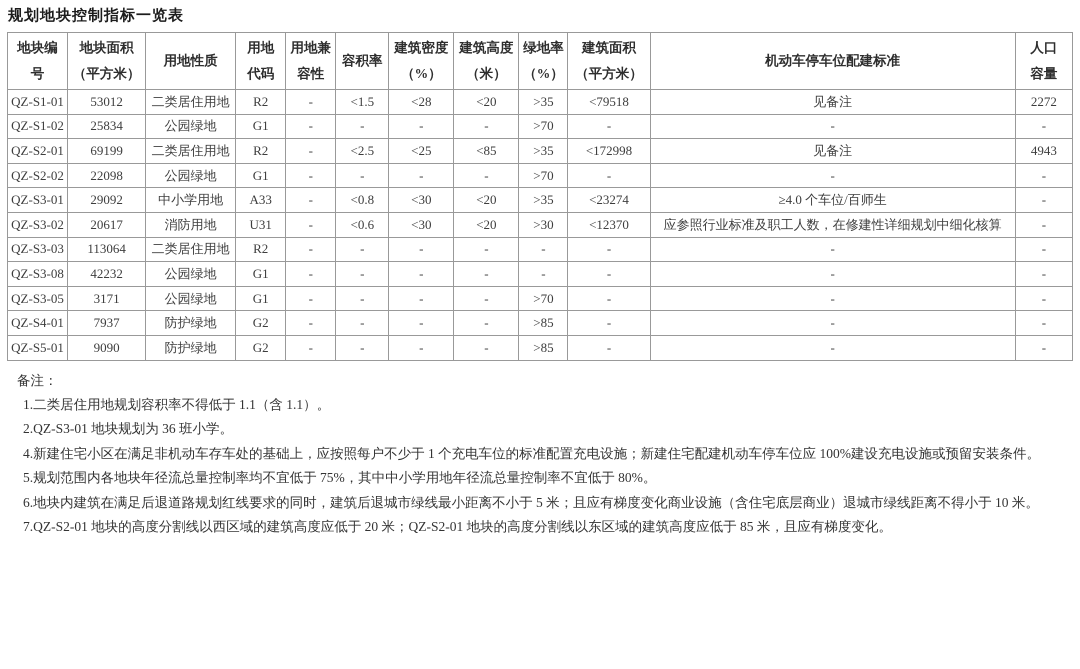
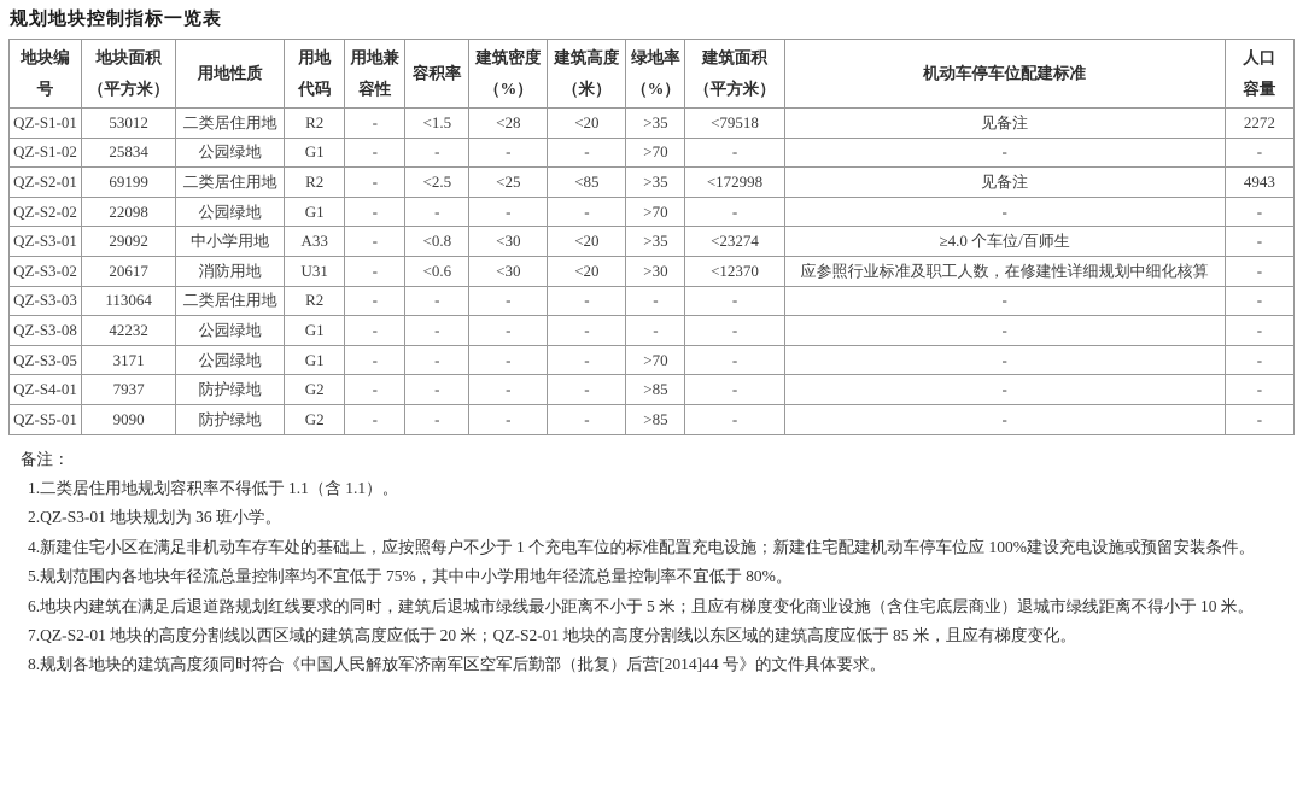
  规划地块控制指标一览表
  地块编 号	地块面积 （平方米）	用地性质	用地 代码	用地兼 容性	容积率	建筑密度 （%）	建筑高度 （米）	绿地率 （%）	建筑面积 （平方米）	机动车停车位配建标准	人口 容量
  QZ-S1-01	53012	二类居住用地	R2	-	<1.5	<28	<20	>35	<79518	见备注	2272
  QZ-S1-02	25834	公园绿地	G1	-	-	-	-	>70	-	-	-
  QZ-S2-01	69199	二类居住用地	R2	-	<2.5	<25	<85	>35	<172998	见备注	4943
  QZ-S2-02	22098	公园绿地	G1	-	-	-	-	>70	-	-	-
  QZ-S3-01	29092	中小学用地	A33	-	<0.8	<30	<20	>35	<23274	≥4.0 个车位/百师生	-
  QZ-S3-02	20617	消防用地	U31	-	<0.6	<30	<20	>30	<12370	应参照行业标准及职工人数，在修建性详细规划中细化核算	-
  QZ-S3-03	113064	二类居住用地	R2	-	-	-	-	-	-	-	-
  QZ-S3-08	42232	公园绿地	G1	-	-	-	-	-	-	-	-
  QZ-S3-05	3171	公园绿地	G1	-	-	-	-	>70	-	-	-
  QZ-S4-01	7937	防护绿地	G2	-	-	-	-	>85	-	-	-
  QZ-S5-01	9090	防护绿地	G2	-	-	-	-	>85	-	-	-
  备注：
  1.二类居住用地规划容积率不得低于 1.1（含 1.1）。
  2.QZ-S3-01 地块规划为 36 班小学。
  4.新建住宅小区在满足非机动车存车处的基础上，应按照每户不少于 1 个充电车位的标准配置充电设施；新建住宅配建机动车停车位应 100%建设充电设施或预留安装条件。
  5.规划范围内各地块年径流总量控制率均不宜低于 75%，其中中小学用地年径流总量控制率不宜低于 80%。
  6.地块内建筑在满足后退道路规划红线要求的同时，建筑后退城市绿线最小距离不小于 5 米；且应有梯度变化商业设施（含住宅底层商业）退城市绿线距离不得小于 10 米。
  7.QZ-S2-01 地块的高度分割线以西区域的建筑高度应低于 20 米；QZ-S2-01 地块的高度分割线以东区域的建筑高度应低于 85 米，且应有梯度变化。
+ 8.规划各地块的建筑高度须同时符合《中国人民解放军济南军区空军后勤部（批复）后营[2014]44 号》的文件具体要求。
